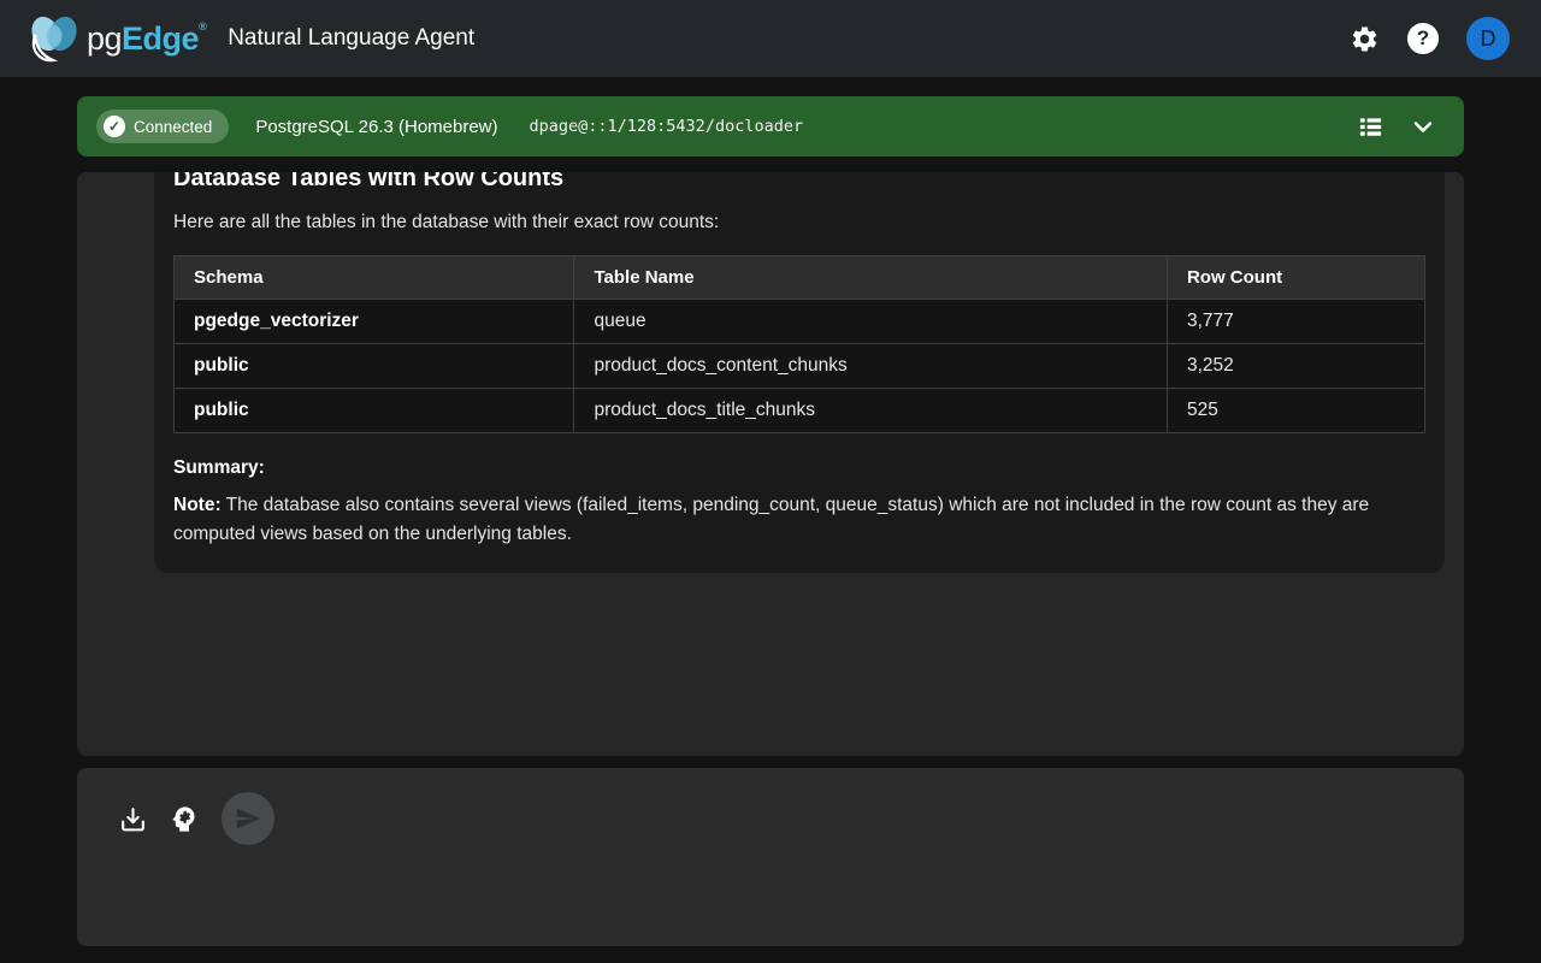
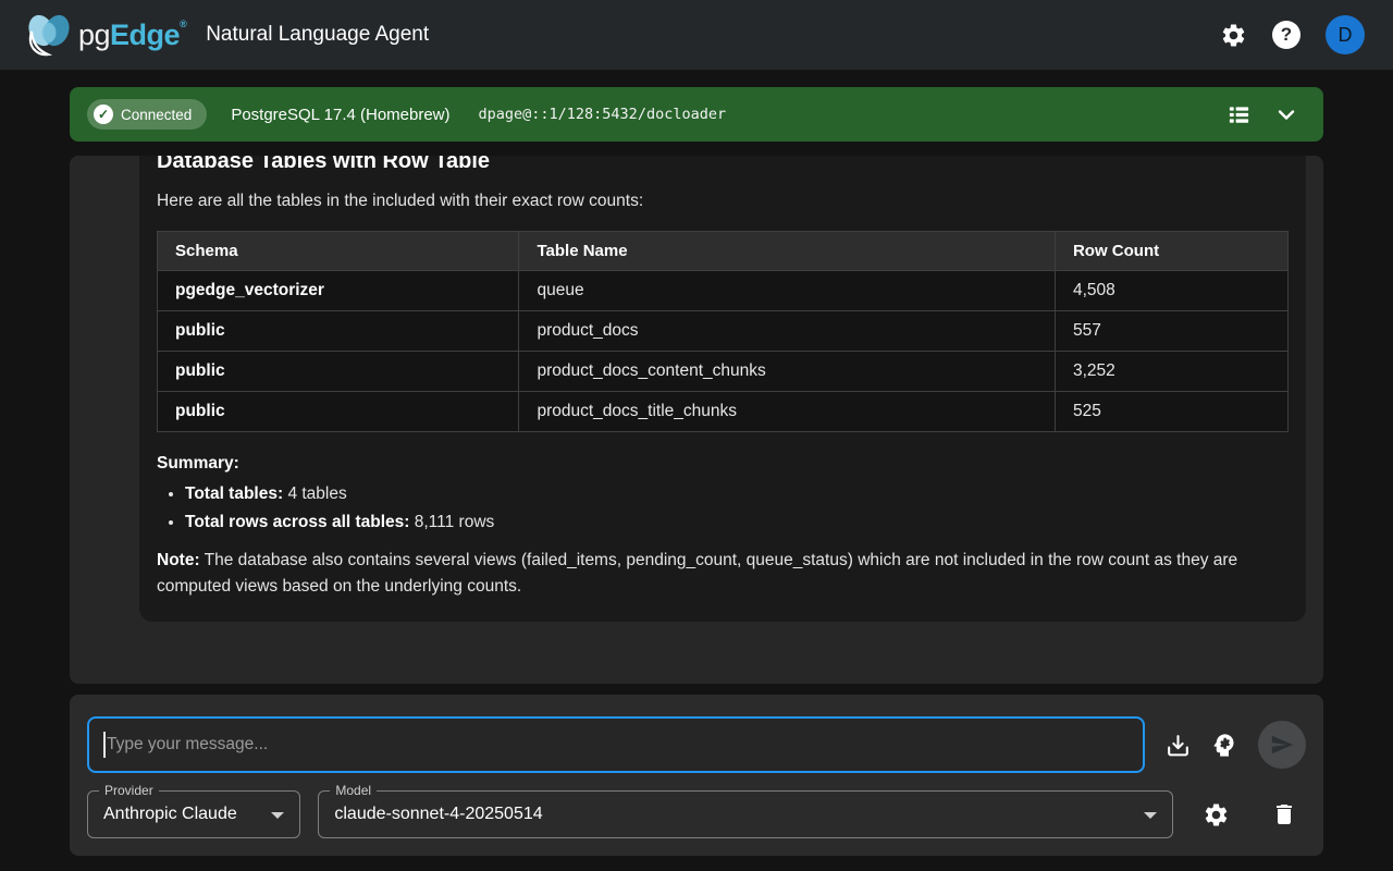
  pgEdge®
  Natural Language Agent
  ?
  D
  ✓
  Connected
- PostgreSQL 26.3 (Homebrew)
+ PostgreSQL 17.4 (Homebrew)
  dpage@::1/128:5432/docloader
- Database Tables with Row Counts
+ Database Tables with Row Table
- Here are all the tables in the database with their exact row counts:
+ Here are all the tables in the included with their exact row counts:
  Schema	Table Name	Row Count
- pgedge_vectorizer	queue	3,777
+ pgedge_vectorizer	queue	4,508
+ public	product_docs	557
  public	product_docs_content_chunks	3,252
  public	product_docs_title_chunks	525
  Summary:
+ Total tables: 4 tables
+ Total rows across all tables: 8,111 rows
- Note: The database also contains several views (failed_items, pending_count, queue_status) which are not included in the row count as they are computed views based on the underlying tables.
+ Note: The database also contains several views (failed_items, pending_count, queue_status) which are not included in the row count as they are computed views based on the underlying counts.
+ Type your message...
+ Provider
+ Anthropic Claude
+ Model
+ claude-sonnet-4-20250514
